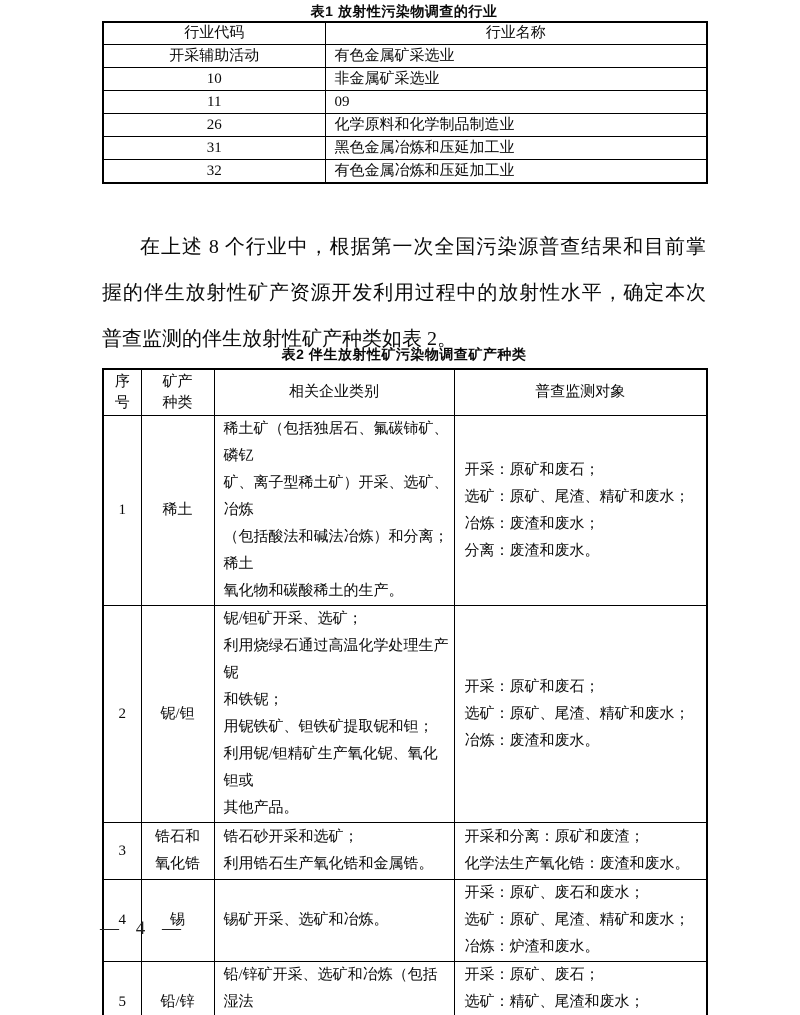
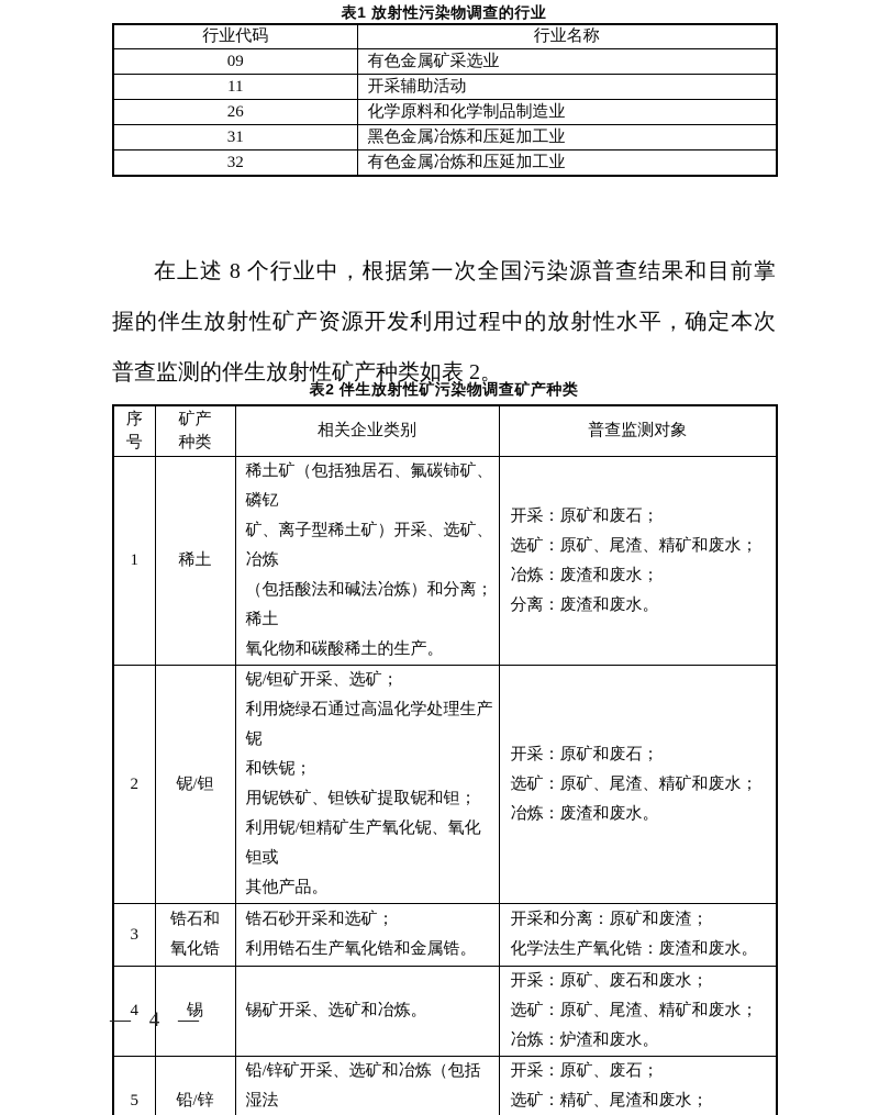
  表1 放射性污染物调查的行业
  行业代码	行业名称
- 开采辅助活动	有色金属矿采选业
+ 09	有色金属矿采选业
- 10	非金属矿采选业
- 11	09
+ 11	开采辅助活动
  26	化学原料和化学制品制造业
  31	黑色金属冶炼和压延加工业
  32	有色金属冶炼和压延加工业
  在上述 8 个行业中，根据第一次全国污染源普查结果和目前掌
  握的伴生放射性矿产资源开发利用过程中的放射性水平，确定本次
  普查监测的伴生放射性矿产种类如表 2。
  表2 伴生放射性矿污染物调查矿产种类
  序 号	矿产 种类	相关企业类别	普查监测对象
  1	稀土	稀土矿（包括独居石、氟碳铈矿、磷钇矿、离子型稀土矿）开采、选矿、冶炼（包括酸法和碱法冶炼）和分离；稀土氧化物和碳酸稀土的生产。	开采：原矿和废石；选矿：原矿、尾渣、精矿和废水；冶炼：废渣和废水；分离：废渣和废水。
  2	铌/钽	铌/钽矿开采、选矿；利用烧绿石通过高温化学处理生产铌和铁铌；用铌铁矿、钽铁矿提取铌和钽；利用铌/钽精矿生产氧化铌、氧化钽或其他产品。	开采：原矿和废石；选矿：原矿、尾渣、精矿和废水；冶炼：废渣和废水。
  3	锆石和氧化锆	锆石砂开采和选矿；利用锆石生产氧化锆和金属锆。	开采和分离：原矿和废渣；化学法生产氧化锆：废渣和废水。
  4	锡	锡矿开采、选矿和冶炼。	开采：原矿、废石和废水；选矿：原矿、尾渣、精矿和废水；冶炼：炉渣和废水。
  5	铅/锌	铅/锌矿开采、选矿和冶炼（包括湿法	开采：原矿、废石；选矿：精矿、尾渣和废水；
  — 4 —
